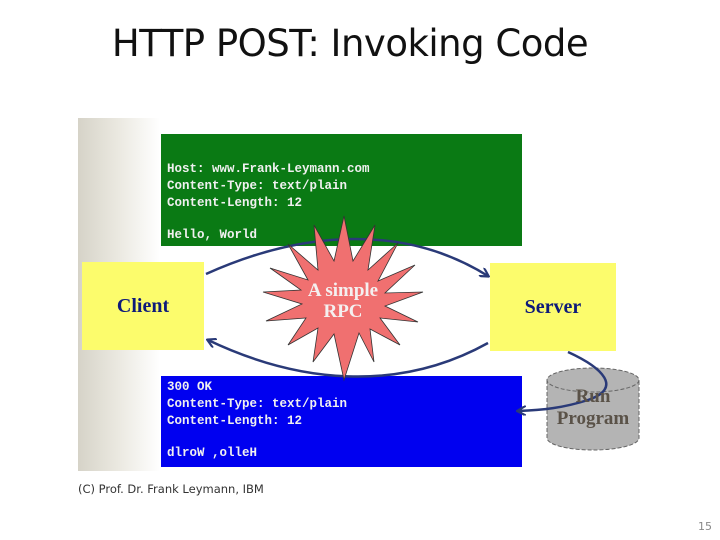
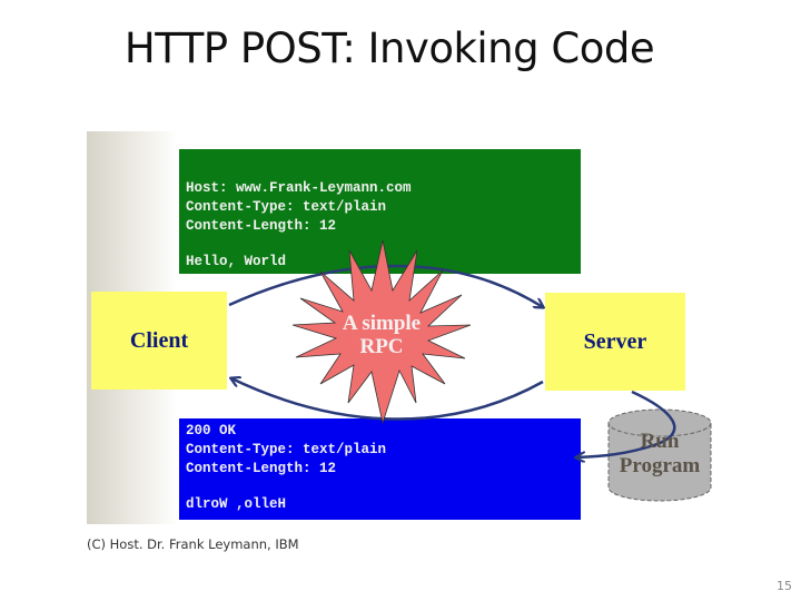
  HTTP POST: Invoking Code
  Host: www.Frank-Leymann.com
  Content-Type: text/plain
  Content-Length: 12
  Hello, World
- 300 OK
+ 200 OK
  Content-Type: text/plain
  Content-Length: 12
  dlroW ,olleH
  Client
  Server
  A simple
  RPC
  Run
  Program
- (C) Prof. Dr. Frank Leymann, IBM
+ (C) Host. Dr. Frank Leymann, IBM
  15
